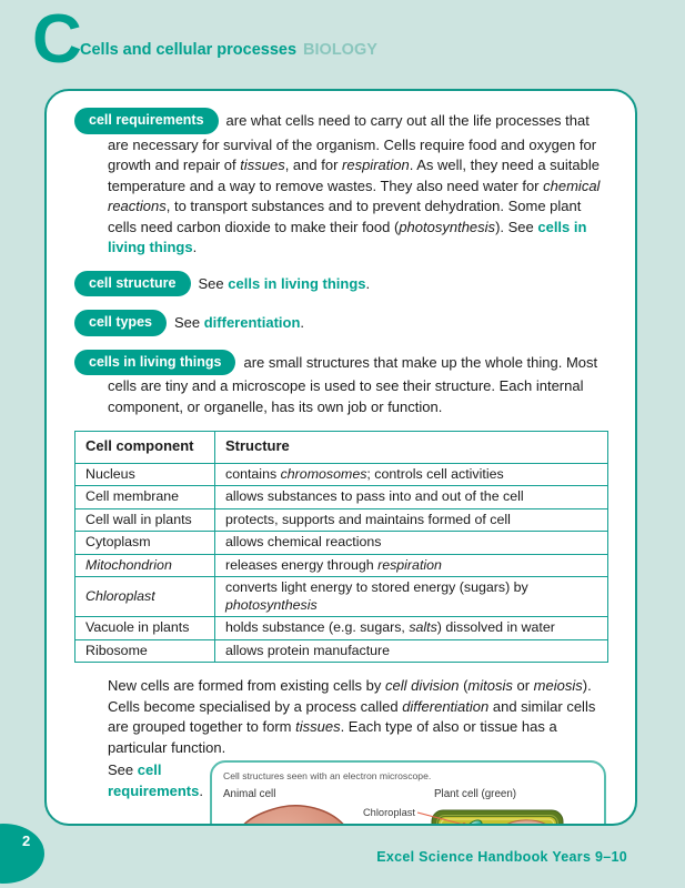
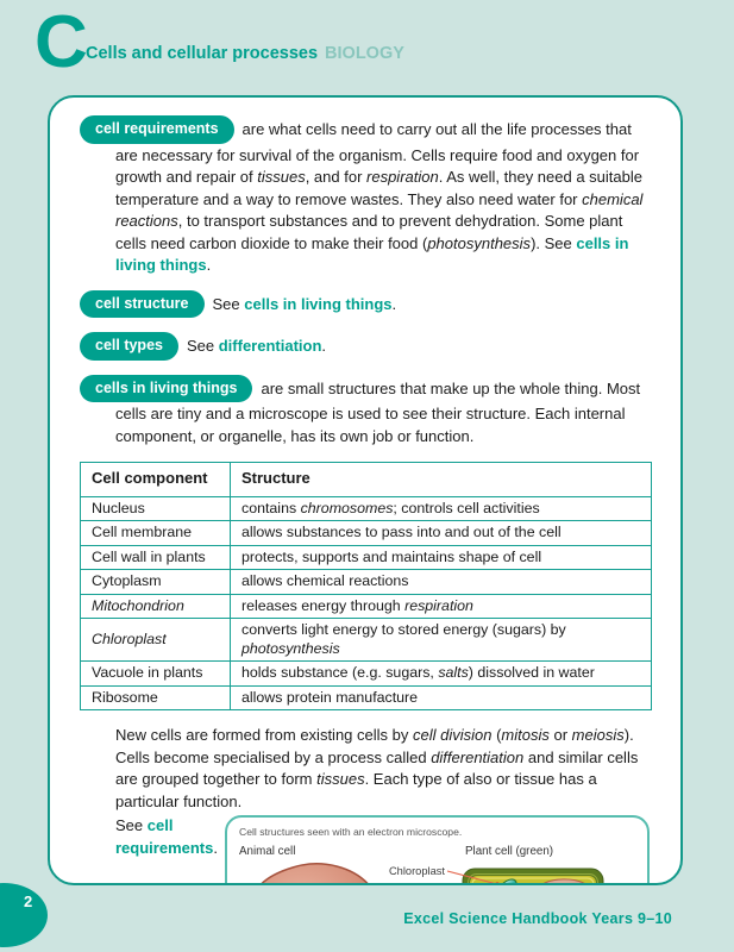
  C
  Cells and cellular processes BIOLOGY
  cell requirements are what cells need to carry out all the life processes that are necessary for survival of the organism. Cells require food and oxygen for growth and repair of tissues, and for respiration. As well, they need a suitable temperature and a way to remove wastes. They also need water for chemical reactions, to transport substances and to prevent dehydration. Some plant cells need carbon dioxide to make their food (photosynthesis). See cells in living things.
  cell structure See cells in living things.
  cell types See differentiation.
  cells in living things are small structures that make up the whole thing. Most cells are tiny and a microscope is used to see their structure. Each internal component, or organelle, has its own job or function.
  Cell component	Structure
  Nucleus	contains chromosomes; controls cell activities
  Cell membrane	allows substances to pass into and out of the cell
- Cell wall in plants	protects, supports and maintains formed of cell
+ Cell wall in plants	protects, supports and maintains shape of cell
  Cytoplasm	allows chemical reactions
  Mitochondrion	releases energy through respiration
  Chloroplast	converts light energy to stored energy (sugars) by photosynthesis
  Vacuole in plants	holds substance (e.g. sugars, salts) dissolved in water
  Ribosome	allows protein manufacture
  New cells are formed from existing cells by cell division (mitosis or meiosis). Cells become specialised by a process called differentiation and similar cells are grouped together to form tissues. Each type of also or tissue has a particular function.
  See cell requirements.
  Cell structures seen with an electron microscope.
  Animal cell
  Plant cell (green)
  Chloroplast
  2
  Excel Science Handbook Years 9–10
